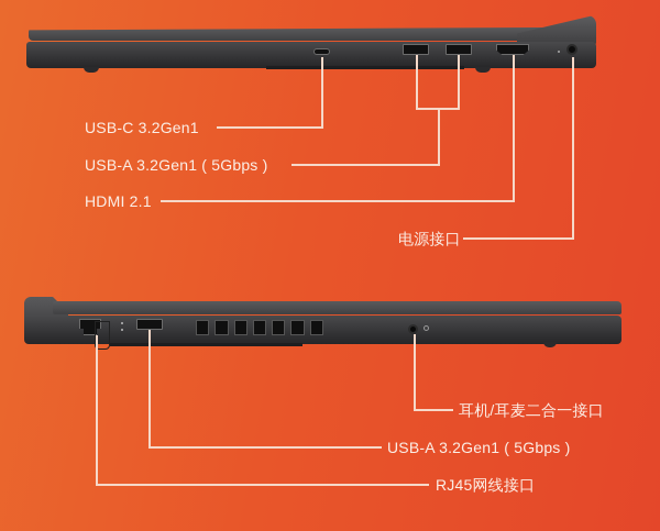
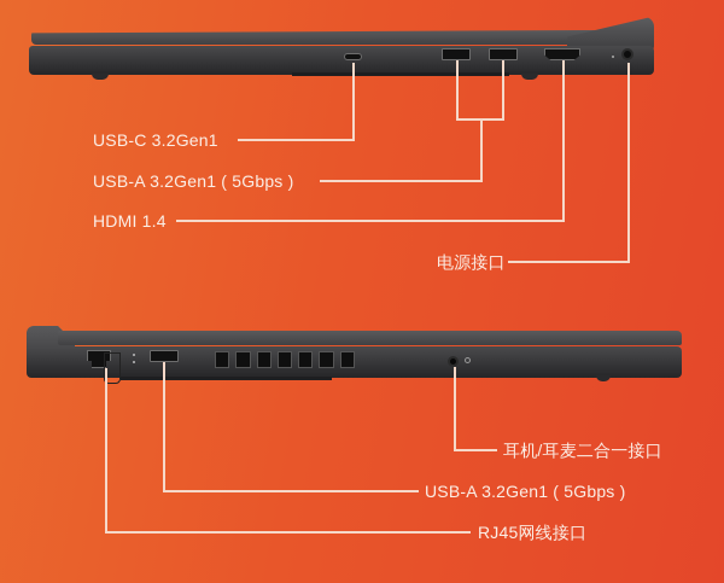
  USB-C 3.2Gen1
  USB-A 3.2Gen1 ( 5Gbps )
- HDMI 2.1
+ HDMI 1.4
  电源接口
  耳机/耳麦二合一接口
  USB-A 3.2Gen1 ( 5Gbps )
  RJ45网线接口
